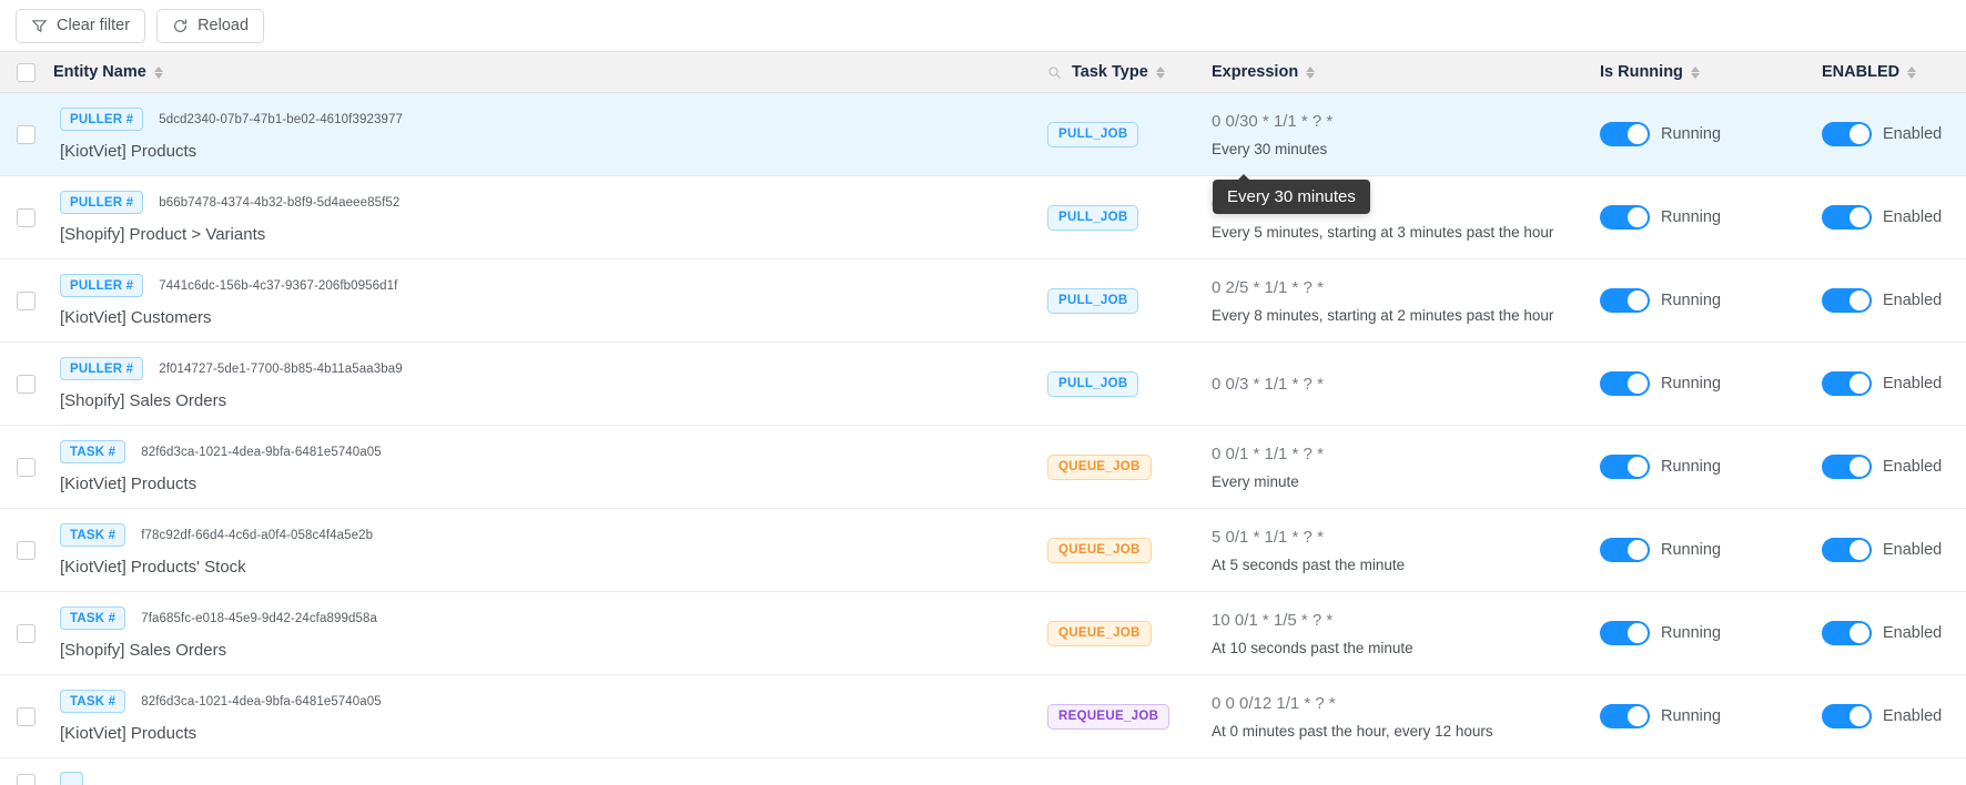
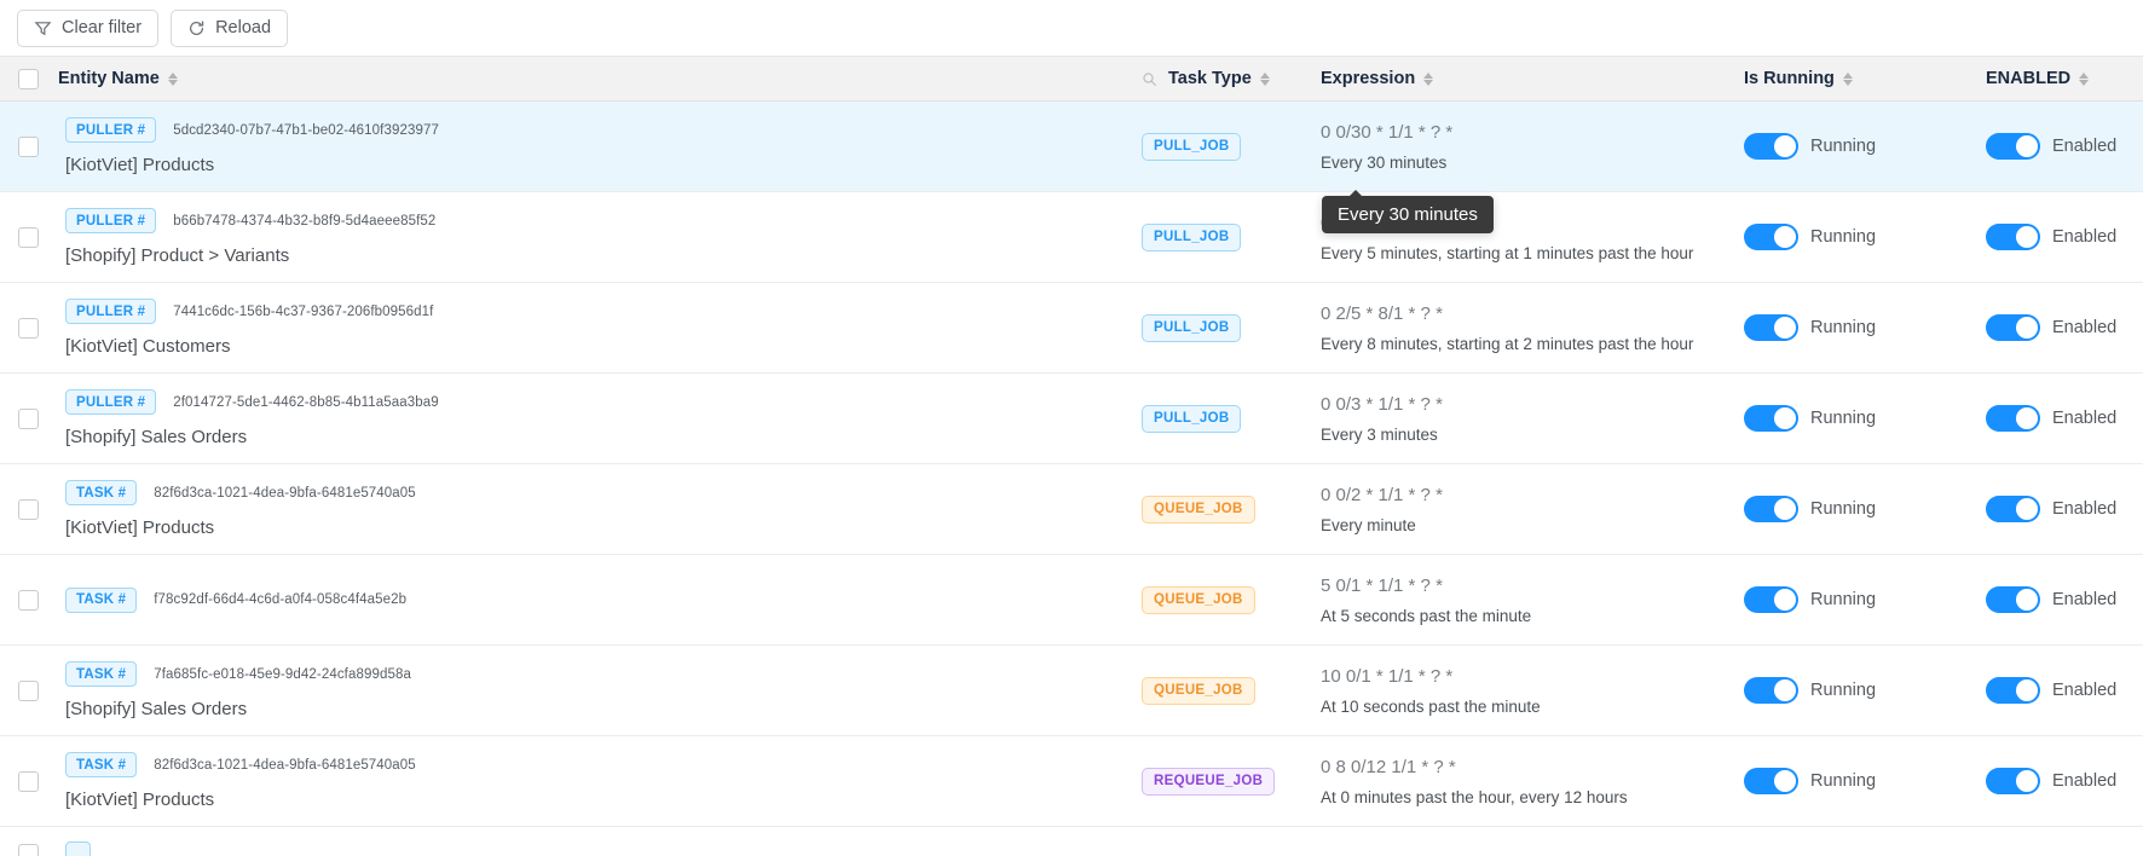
  Clear filter
  Reload
  Entity Name
  Task Type
  Expression
  Is Running
  ENABLED
  PULLER #
  5dcd2340-07b7-47b1-be02-4610f3923977
  [KiotViet] Products
  PULL_JOB
  0 0/30 * 1/1 * ? *
  Every 30 minutes
  Running
  Enabled
  PULLER #
  b66b7478-4374-4b32-b8f9-5d4aeee85f52
  [Shopify] Product > Variants
  PULL_JOB
- Every 5 minutes, starting at 3 minutes past the hour
+ Every 5 minutes, starting at 1 minutes past the hour
  Running
  Enabled
  PULLER #
  7441c6dc-156b-4c37-9367-206fb0956d1f
  [KiotViet] Customers
  PULL_JOB
- 0 2/5 * 1/1 * ? *
+ 0 2/5 * 8/1 * ? *
  Every 8 minutes, starting at 2 minutes past the hour
  Running
  Enabled
  PULLER #
- 2f014727-5de1-7700-8b85-4b11a5aa3ba9
+ 2f014727-5de1-4462-8b85-4b11a5aa3ba9
  [Shopify] Sales Orders
  PULL_JOB
  0 0/3 * 1/1 * ? *
+ Every 3 minutes
  Running
  Enabled
  TASK #
  82f6d3ca-1021-4dea-9bfa-6481e5740a05
  [KiotViet] Products
  QUEUE_JOB
- 0 0/1 * 1/1 * ? *
+ 0 0/2 * 1/1 * ? *
  Every minute
  Running
  Enabled
  TASK #
  f78c92df-66d4-4c6d-a0f4-058c4f4a5e2b
- [KiotViet] Products' Stock
  QUEUE_JOB
  5 0/1 * 1/1 * ? *
  At 5 seconds past the minute
  Running
  Enabled
  TASK #
  7fa685fc-e018-45e9-9d42-24cfa899d58a
  [Shopify] Sales Orders
  QUEUE_JOB
- 10 0/1 * 1/5 * ? *
+ 10 0/1 * 1/1 * ? *
  At 10 seconds past the minute
  Running
  Enabled
  TASK #
  82f6d3ca-1021-4dea-9bfa-6481e5740a05
  [KiotViet] Products
  REQUEUE_JOB
- 0 0 0/12 1/1 * ? *
+ 0 8 0/12 1/1 * ? *
  At 0 minutes past the hour, every 12 hours
  Running
  Enabled
  Every 30 minutes
